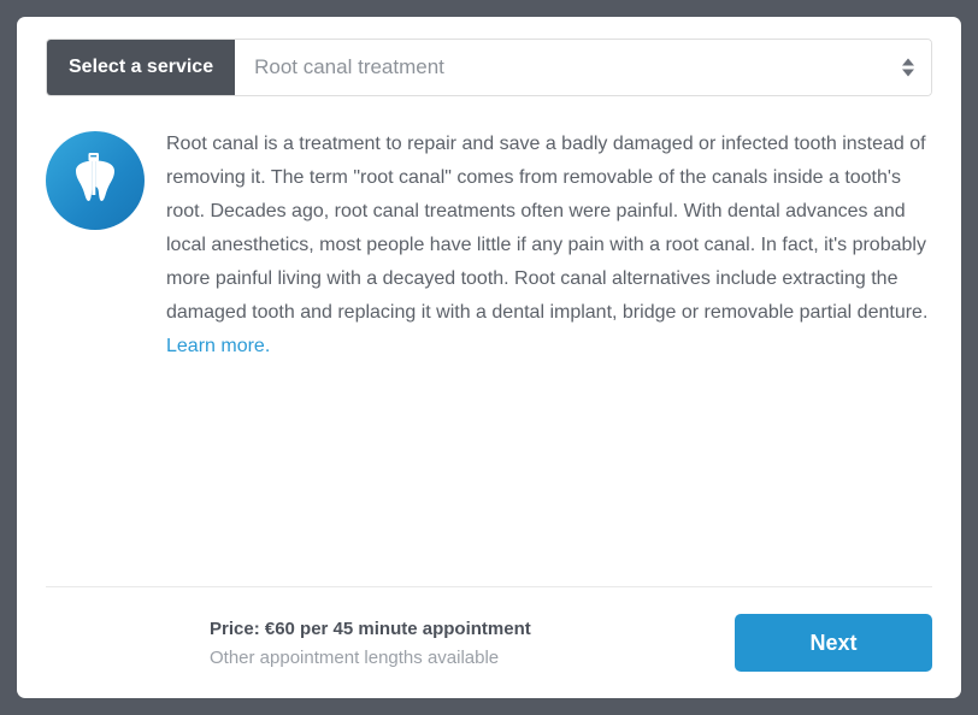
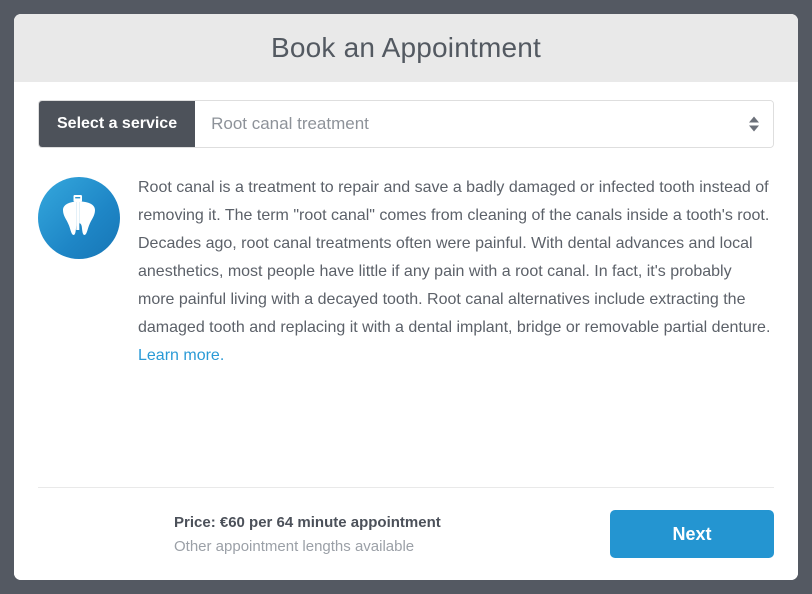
+ Book an Appointment
  Select a service
  Root canal treatment
- Root canal is a treatment to repair and save a badly damaged or infected tooth instead of removing it. The term "root canal" comes from removable of the canals inside a tooth's root. Decades ago, root canal treatments often were painful. With dental advances and local anesthetics, most people have little if any pain with a root canal. In fact, it's probably more painful living with a decayed tooth. Root canal alternatives include extracting the damaged tooth and replacing it with a dental implant, bridge or removable partial denture. Learn more.
+ Root canal is a treatment to repair and save a badly damaged or infected tooth instead of removing it. The term "root canal" comes from cleaning of the canals inside a tooth's root. Decades ago, root canal treatments often were painful. With dental advances and local anesthetics, most people have little if any pain with a root canal. In fact, it's probably more painful living with a decayed tooth. Root canal alternatives include extracting the damaged tooth and replacing it with a dental implant, bridge or removable partial denture. Learn more.
- Price: €60 per 45 minute appointment
+ Price: €60 per 64 minute appointment
  Other appointment lengths available
  Next
